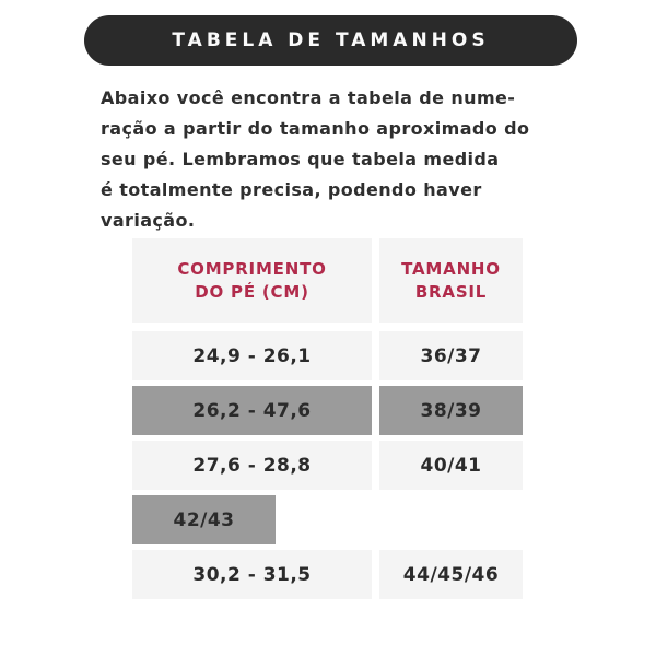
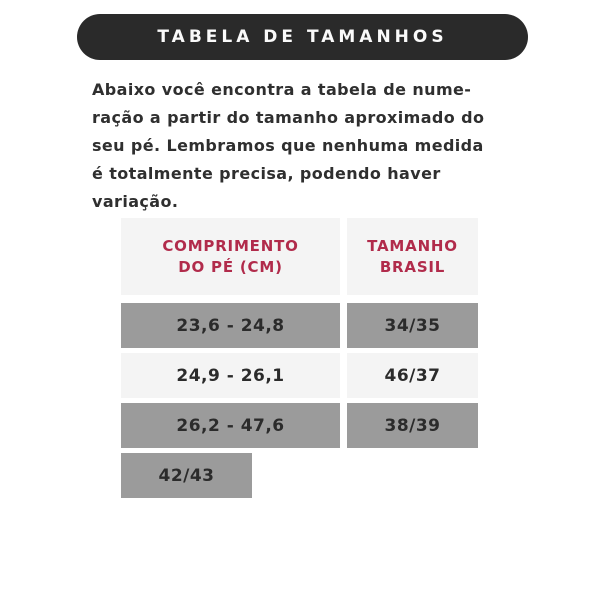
  TABELA DE TAMANHOS
  Abaixo você encontra a tabela de nume-
  ração a partir do tamanho aproximado do
- seu pé. Lembramos que tabela medida
+ seu pé. Lembramos que nenhuma medida
  é totalmente precisa, podendo haver
  variação.
  COMPRIMENTO
  DO PÉ (CM)
  TAMANHO
  BRASIL
+ 23,6 - 24,8
+ 34/35
  24,9 - 26,1
- 36/37
+ 46/37
  26,2 - 47,6
  38/39
- 27,6 - 28,8
- 40/41
  42/43
- 30,2 - 31,5
- 44/45/46
